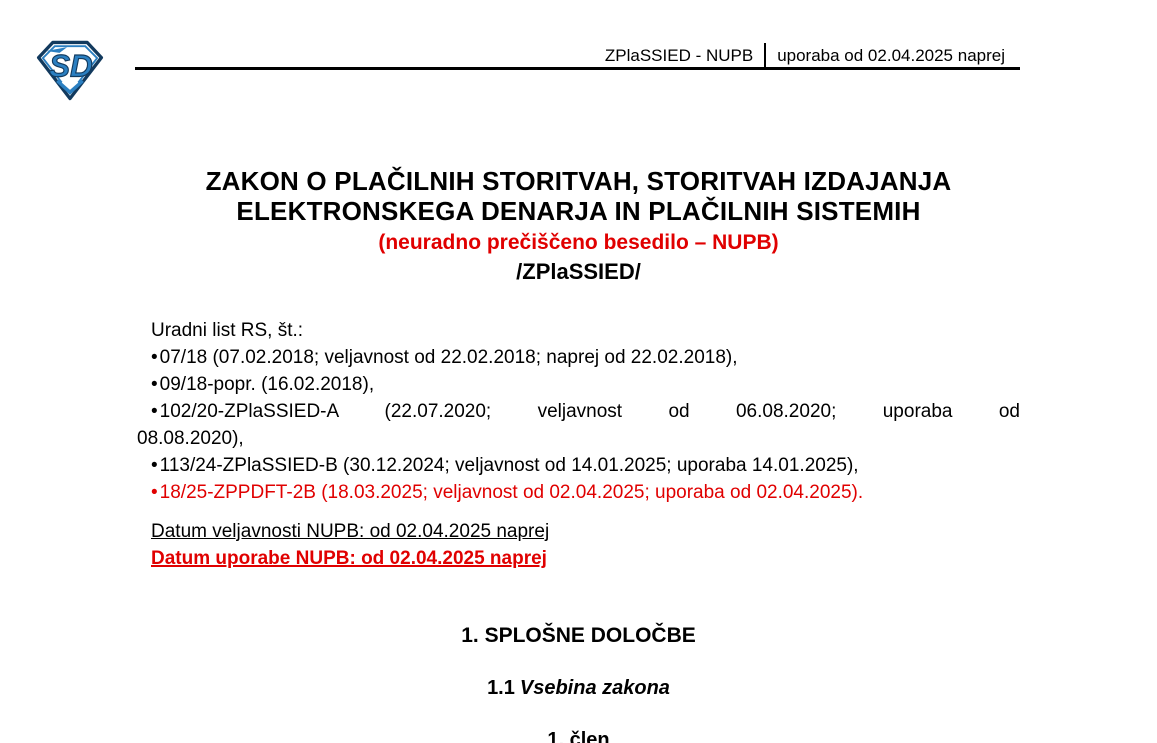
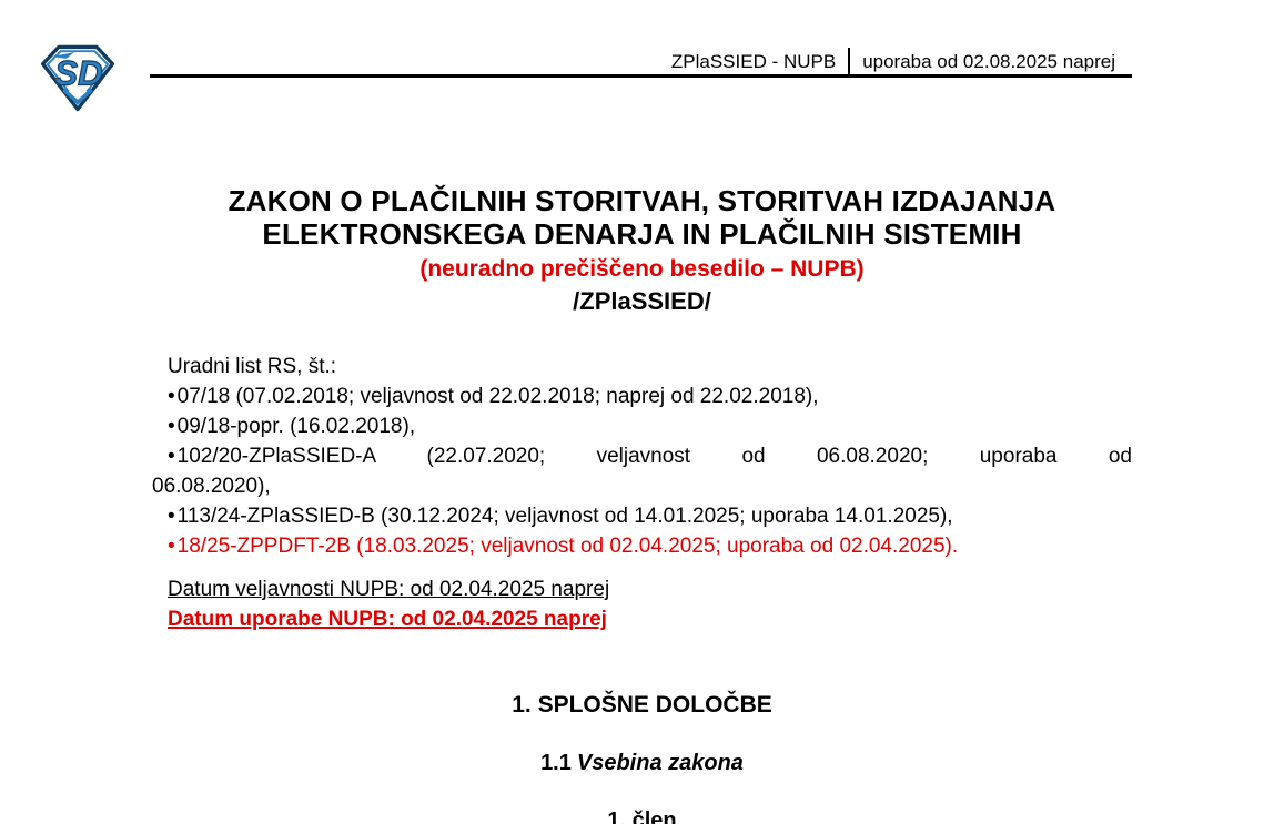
  SD
  ZPlaSSIED - NUPB
- uporaba od 02.04.2025 naprej
+ uporaba od 02.08.2025 naprej
  ZAKON O PLAČILNIH STORITVAH, STORITVAH IZDAJANJA
  ELEKTRONSKEGA DENARJA IN PLAČILNIH SISTEMIH
  (neuradno prečiščeno besedilo – NUPB)
  /ZPlaSSIED/
  Uradni list RS, št.:
  •07/18 (07.02.2018; veljavnost od 22.02.2018; naprej od 22.02.2018),
  •09/18-popr. (16.02.2018),
  •102/20-ZPlaSSIED-A (22.07.2020; veljavnost od 06.08.2020; uporaba od
- 08.08.2020),
+ 06.08.2020),
  •113/24-ZPlaSSIED-B (30.12.2024; veljavnost od 14.01.2025; uporaba 14.01.2025),
  •18/25-ZPPDFT-2B (18.03.2025; veljavnost od 02.04.2025; uporaba od 02.04.2025).
  Datum veljavnosti NUPB: od 02.04.2025 naprej
  Datum uporabe NUPB: od 02.04.2025 naprej
  1. SPLOŠNE DOLOČBE
  1.1 Vsebina zakona
  1. člen
